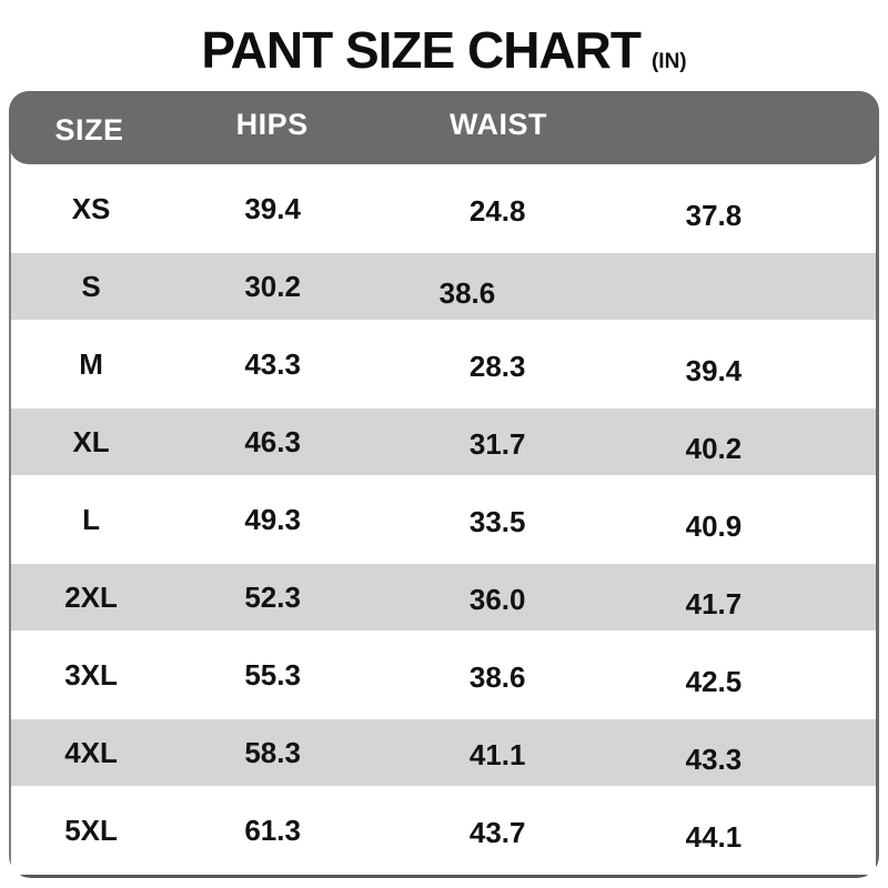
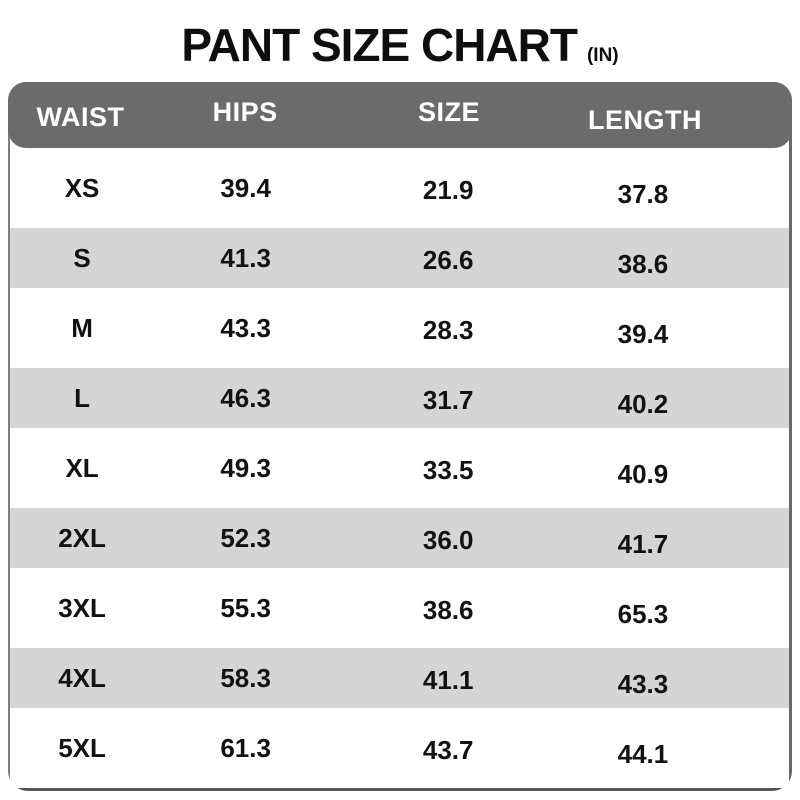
  PANT SIZE CHART
  (IN)
- SIZE
+ WAIST
  HIPS
- WAIST
+ SIZE
+ LENGTH
  XS
  39.4
- 24.8
+ 21.9
  37.8
  S
- 30.2
+ 41.3
+ 26.6
  38.6
  M
  43.3
  28.3
  39.4
- XL
+ L
  46.3
  31.7
  40.2
- L
+ XL
  49.3
  33.5
  40.9
  2XL
  52.3
  36.0
  41.7
  3XL
  55.3
  38.6
- 42.5
+ 65.3
  4XL
  58.3
  41.1
  43.3
  5XL
  61.3
  43.7
  44.1
